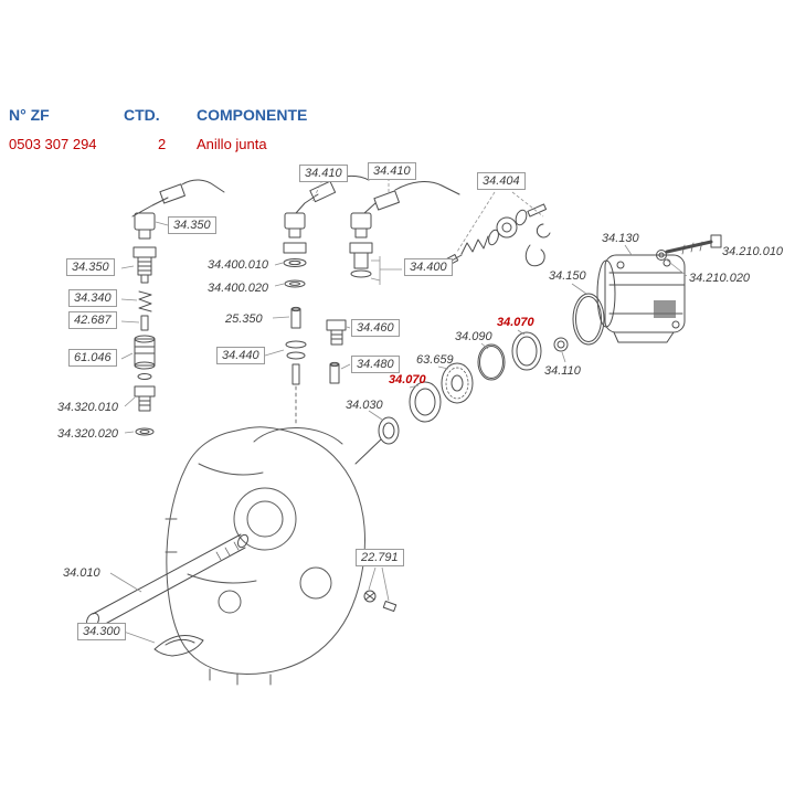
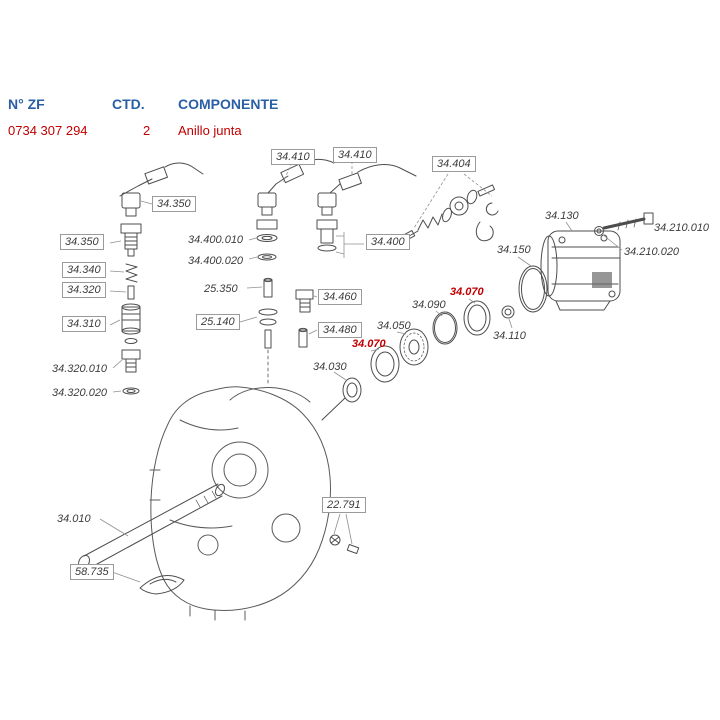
  N° ZF
  CTD.
  COMPONENTE
- 0503 307 294
+ 0734 307 294
  2
  Anillo junta
  34.410
  34.410
  34.404
  34.350
  34.130
  34.210.010
  34.350
  34.400.010
  34.400
  34.150
  34.210.020
  34.400.020
  34.340
- 42.687
+ 34.320
  25.350
  34.460
  34.070
  34.090
- 61.046
+ 34.310
- 34.440
+ 25.140
  34.480
- 63.659
+ 34.050
  34.110
  34.070
  34.320.010
  34.030
  34.320.020
  34.010
  22.791
- 34.300
+ 58.735
